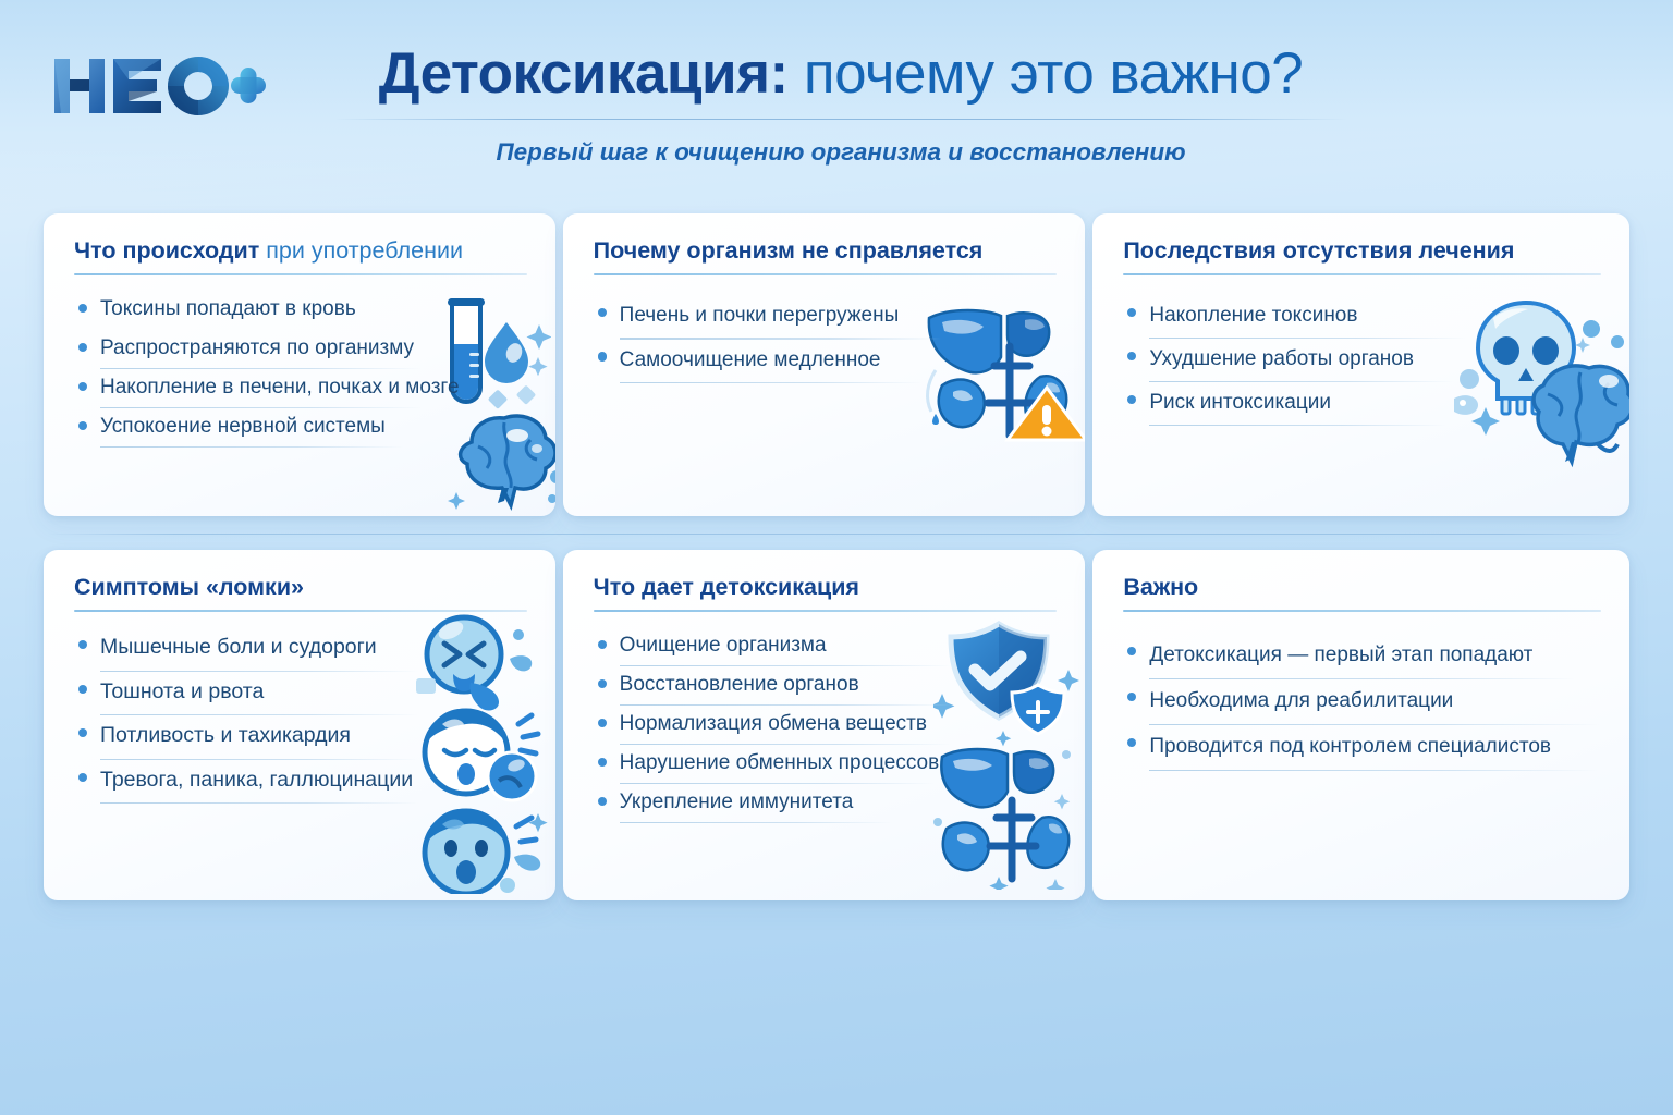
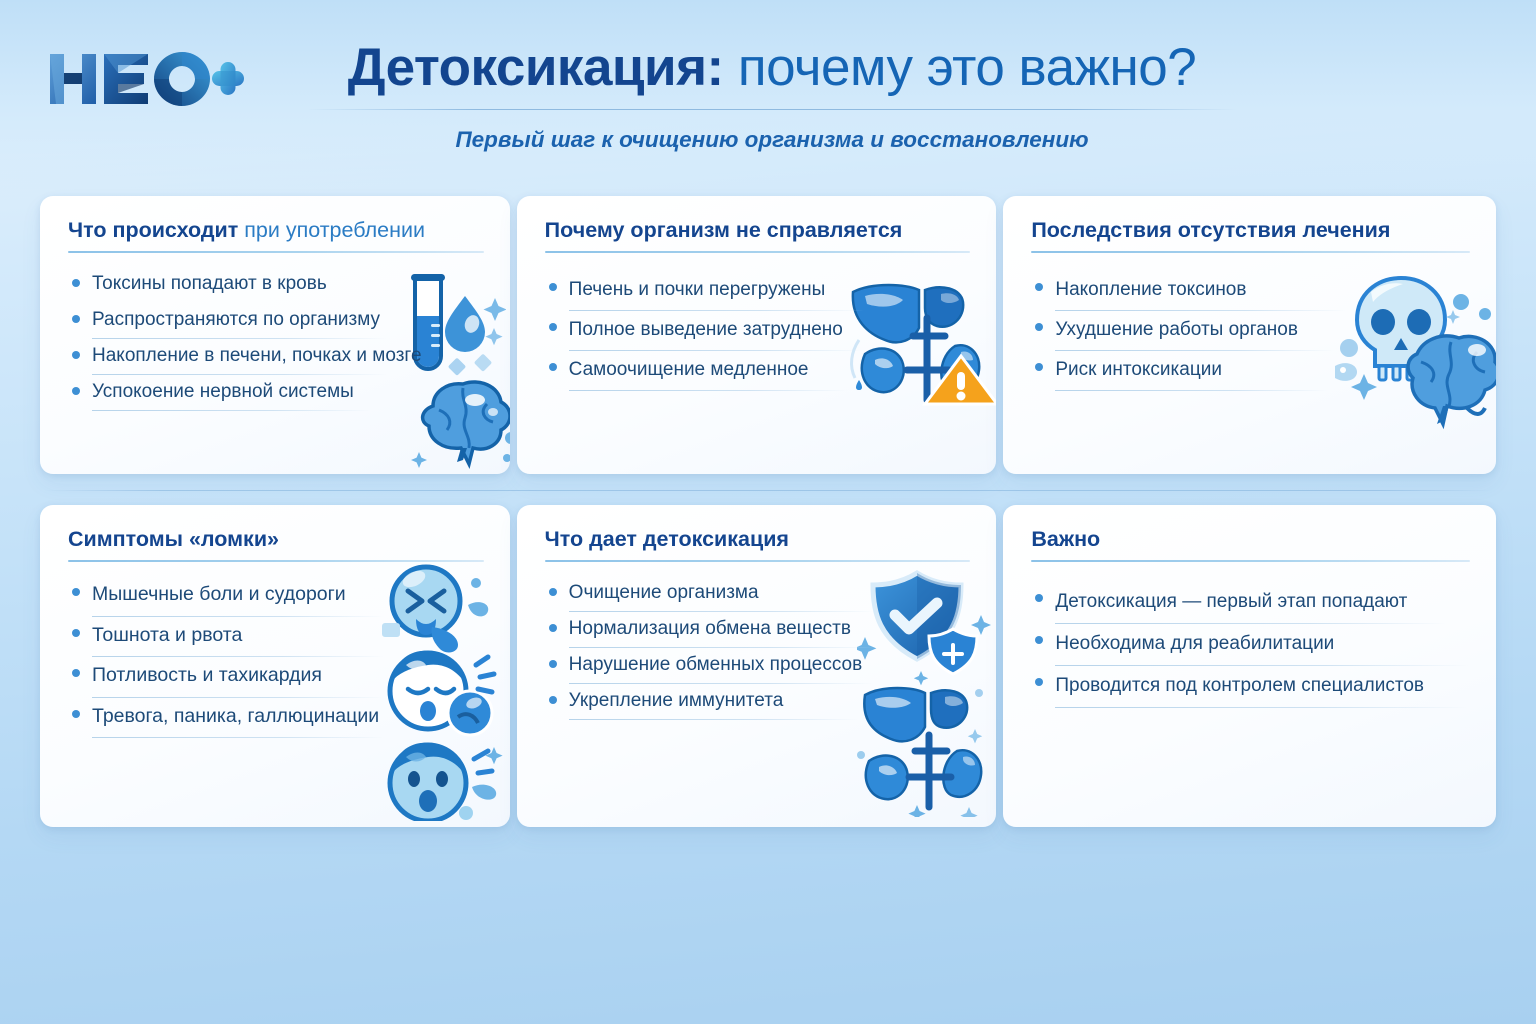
  Детоксикация: почему это важно?
  Первый шаг к очищению организма и восстановлению
  Что происходит при употреблении
  Токсины попадают в кровь
  Распространяются по организму
  Накопление в печени, почках и мозге
  Успокоение нервной системы
  Почему организм не справляется
  Печень и почки перегружены
+ Полное выведение затруднено
  Самоочищение медленное
  Последствия отсутствия лечения
  Накопление токсинов
  Ухудшение работы органов
  Риск интоксикации
  Симптомы «ломки»
  Мышечные боли и судороги
  Тошнота и рвота
  Потливость и тахикардия
  Тревога, паника, галлюцинации
  Что дает детоксикация
  Очищение организма
- Восстановление органов
  Нормализация обмена веществ
  Нарушение обменных процессов
  Укрепление иммунитета
  Важно
  Детоксикация — первый этап попадают
  Необходима для реабилитации
  Проводится под контролем специалистов
